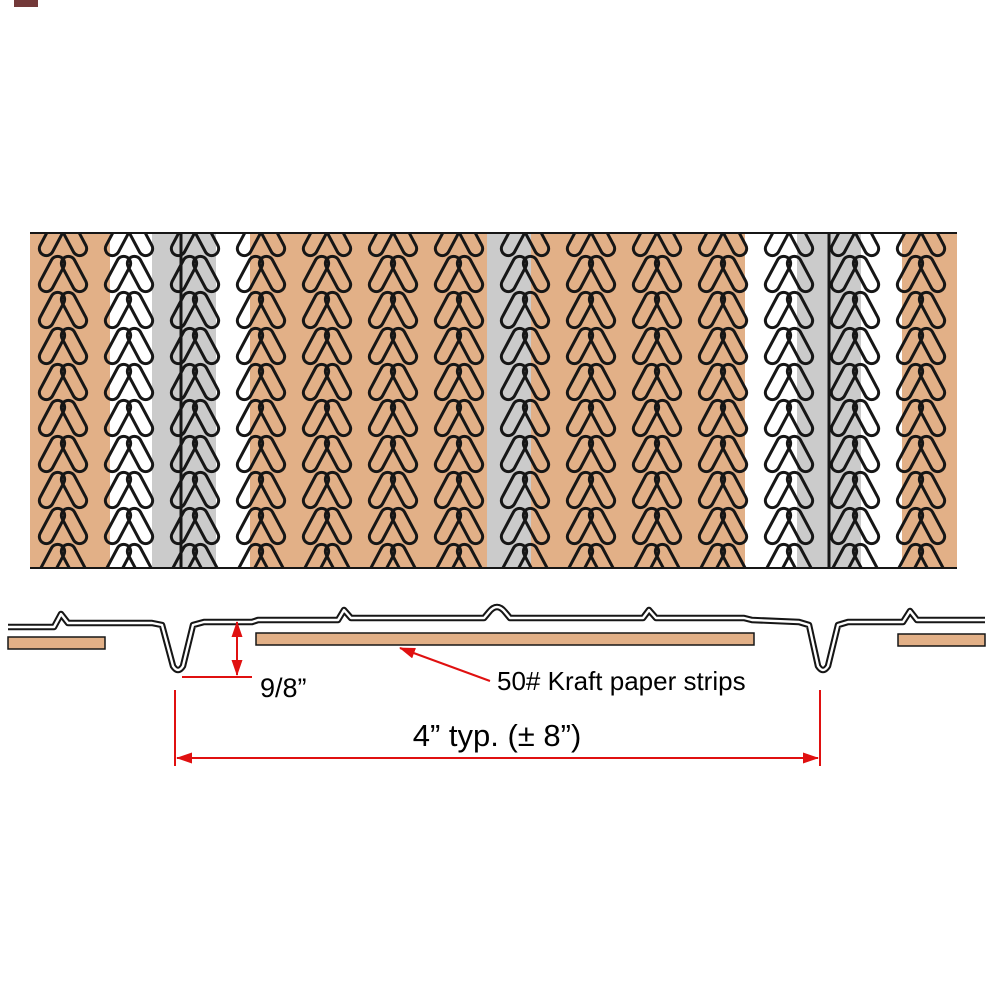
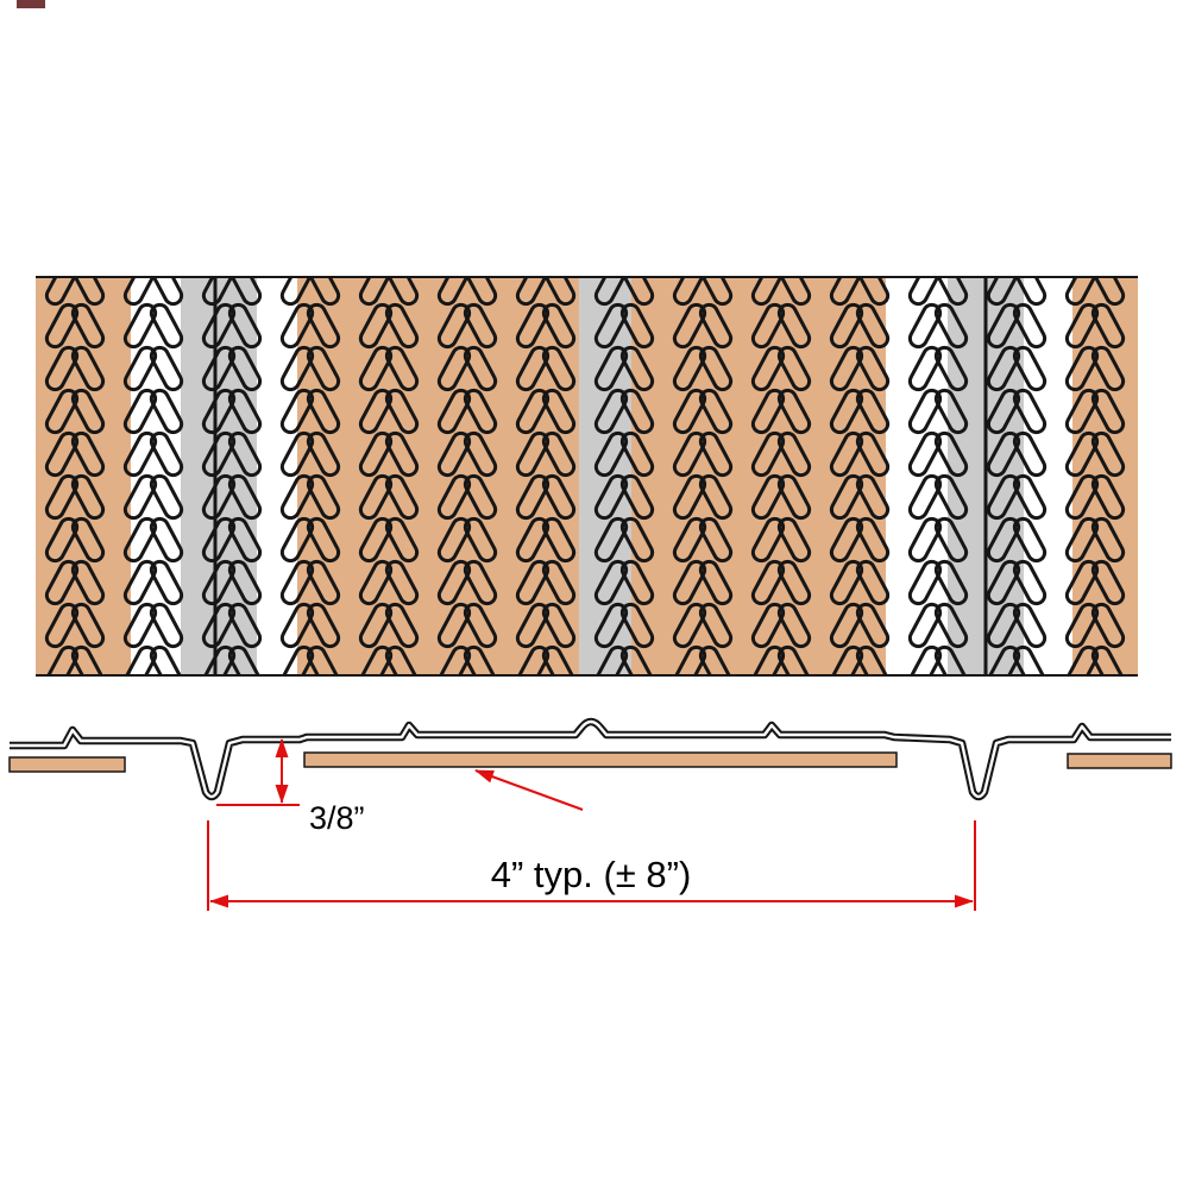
- 9/8”
+ 3/8”
  4” typ. (± 8”)
- 50# Kraft paper strips
